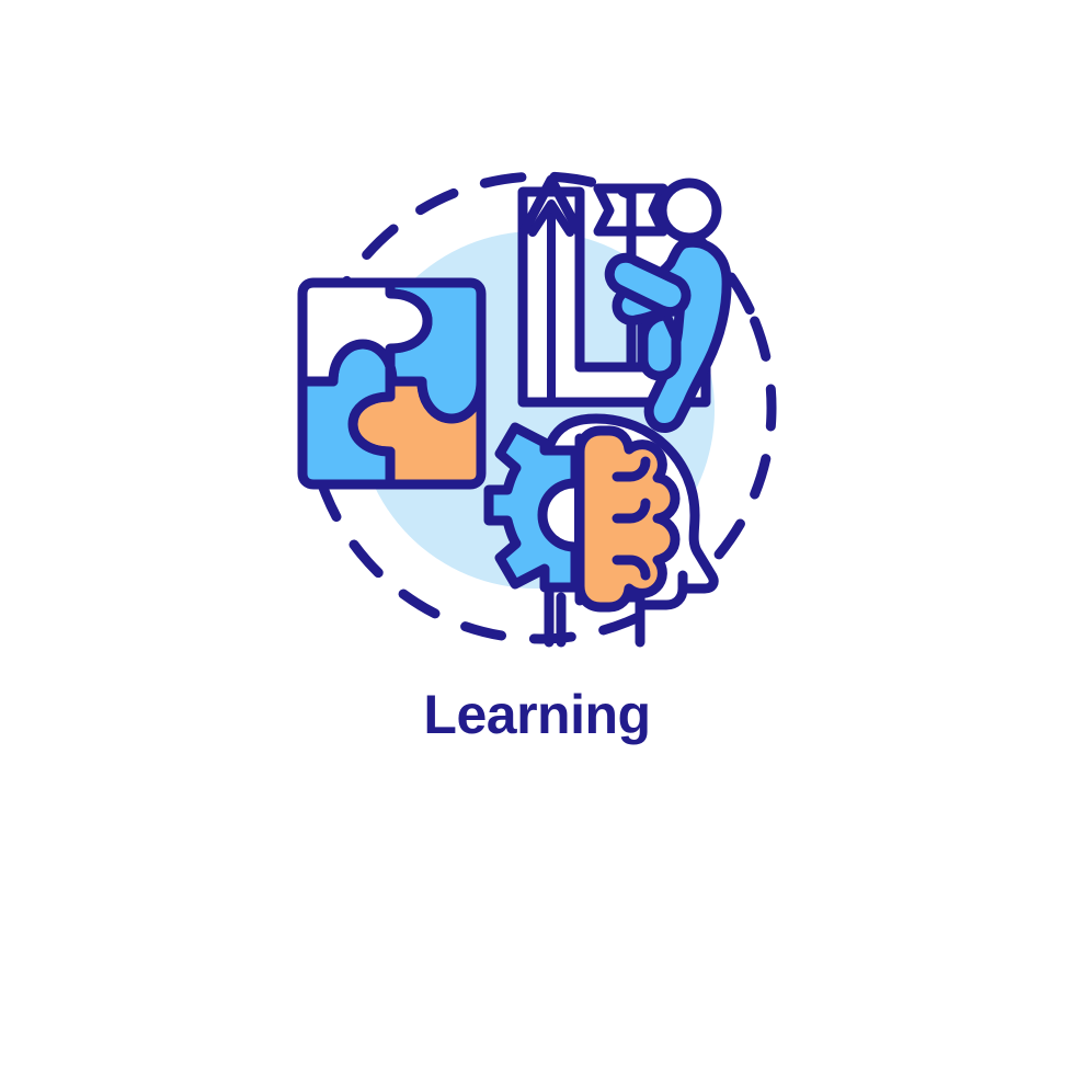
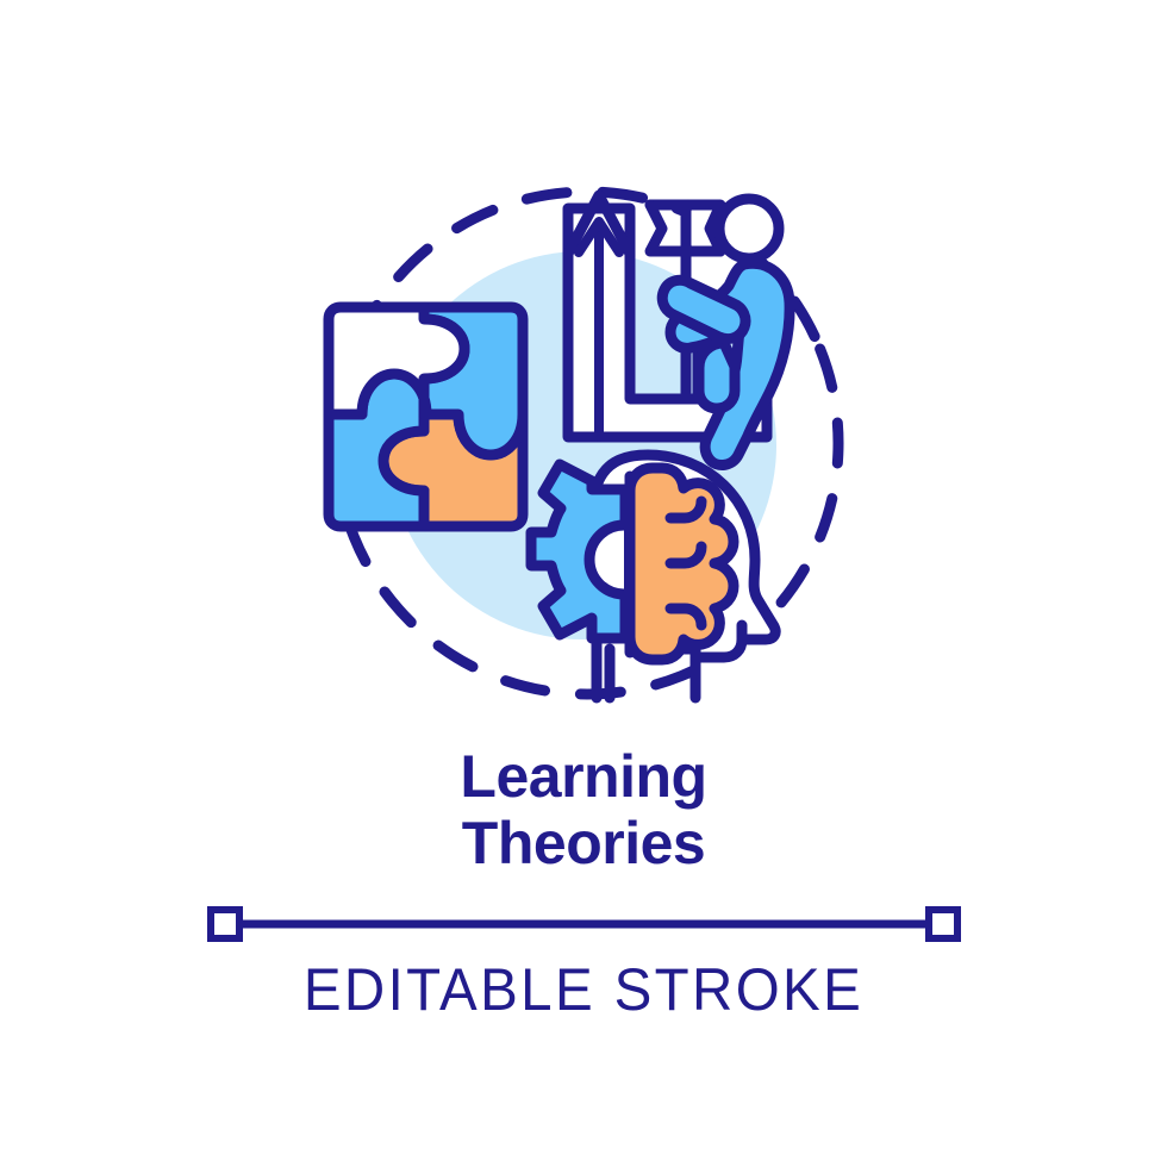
  Learning
+ Theories
+ EDITABLE STROKE
